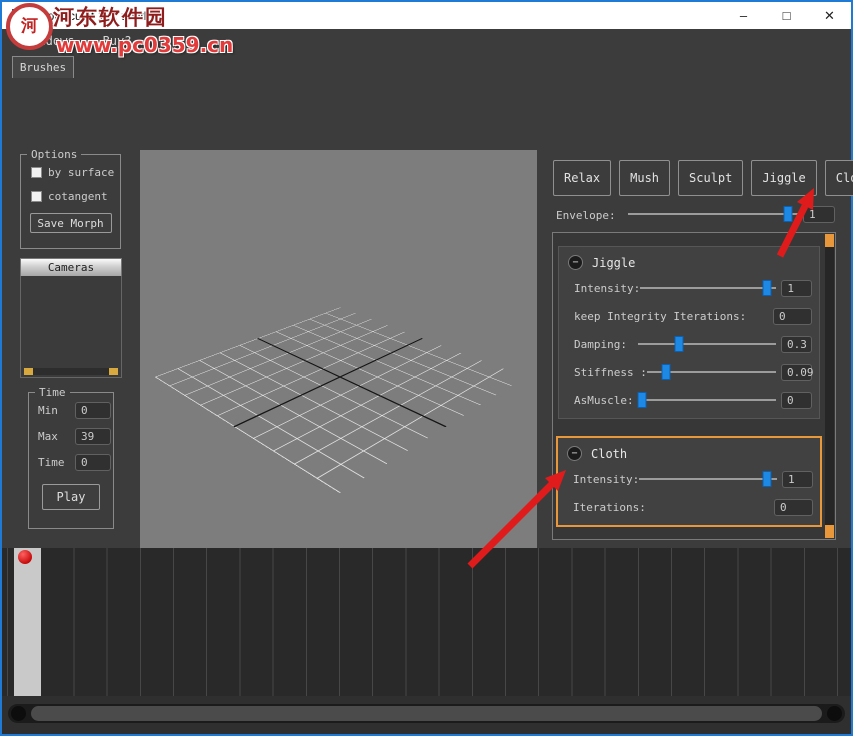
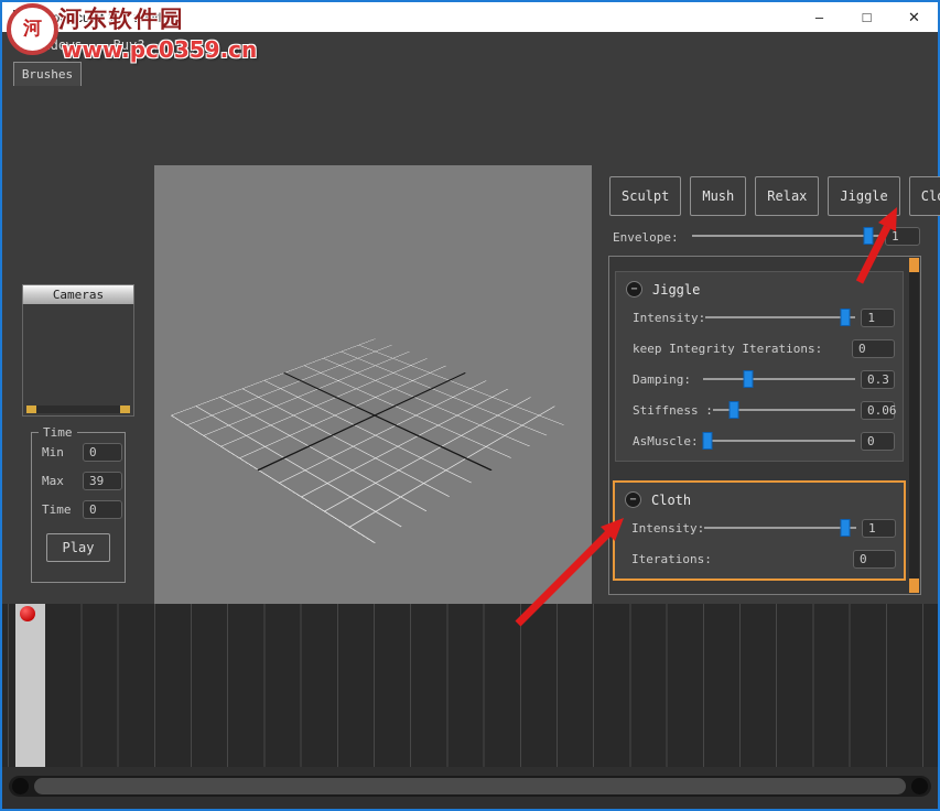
  ot Sculpt 1.0: untitled
  –
  □
  ✕
  Buy?
  河
  河东软件园
  www.pc0359.cn
  Brushes
- Options
- by surface
- cotangent
- Save Morph
  Cameras
  Time
  Min
  0
  Max
  39
  Time
  0
  Play
- Relax
+ Sculpt
  Mush
- Sculpt
+ Relax
  Jiggle
  Envelope:
  1
  −
  Jiggle
  Intensity:
  1
  keep Integrity Iterations:
  0
  Damping:
  0.3
  Stiffness :
- 0.09
+ 0.06
  AsMuscle:
  0
  −
  Cloth
  Intensity:
  1
  Iterations:
  0
